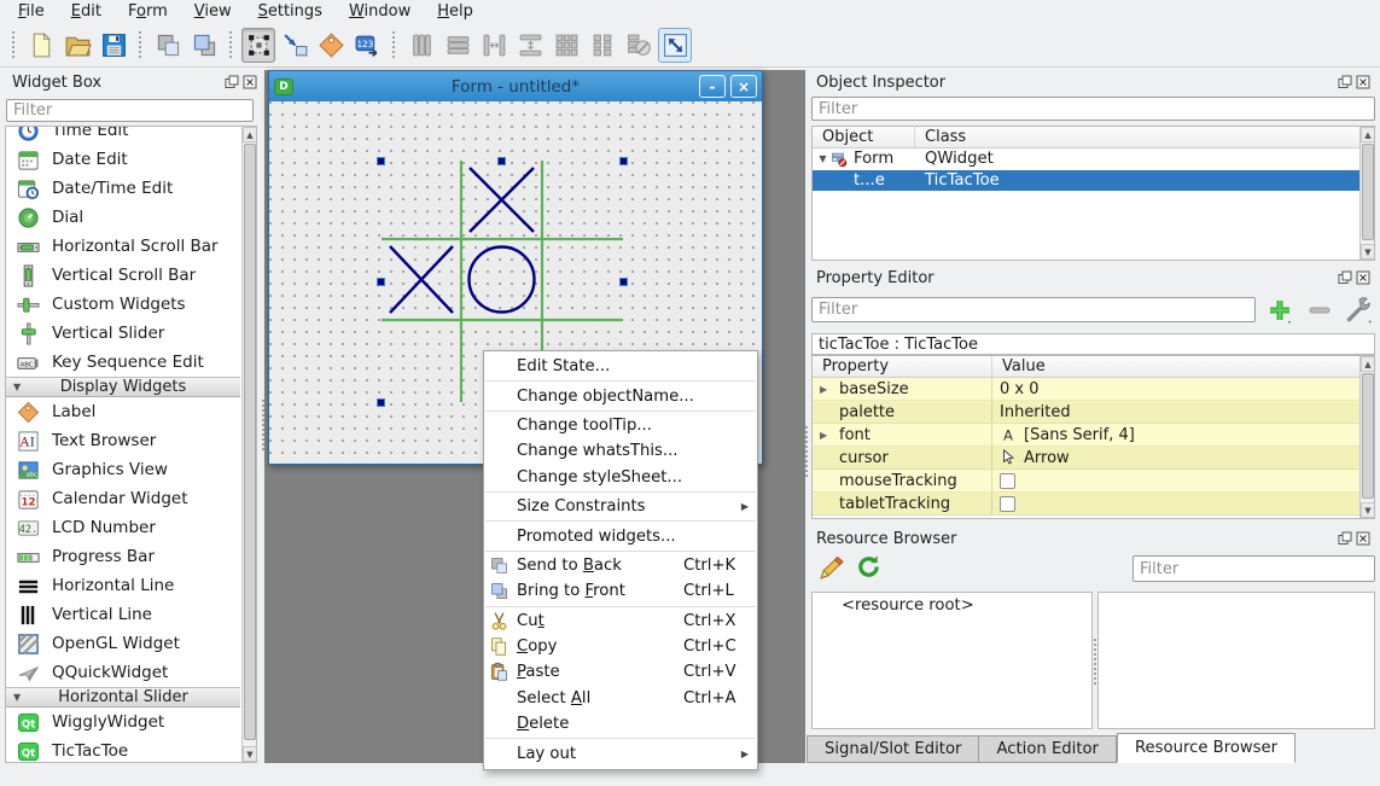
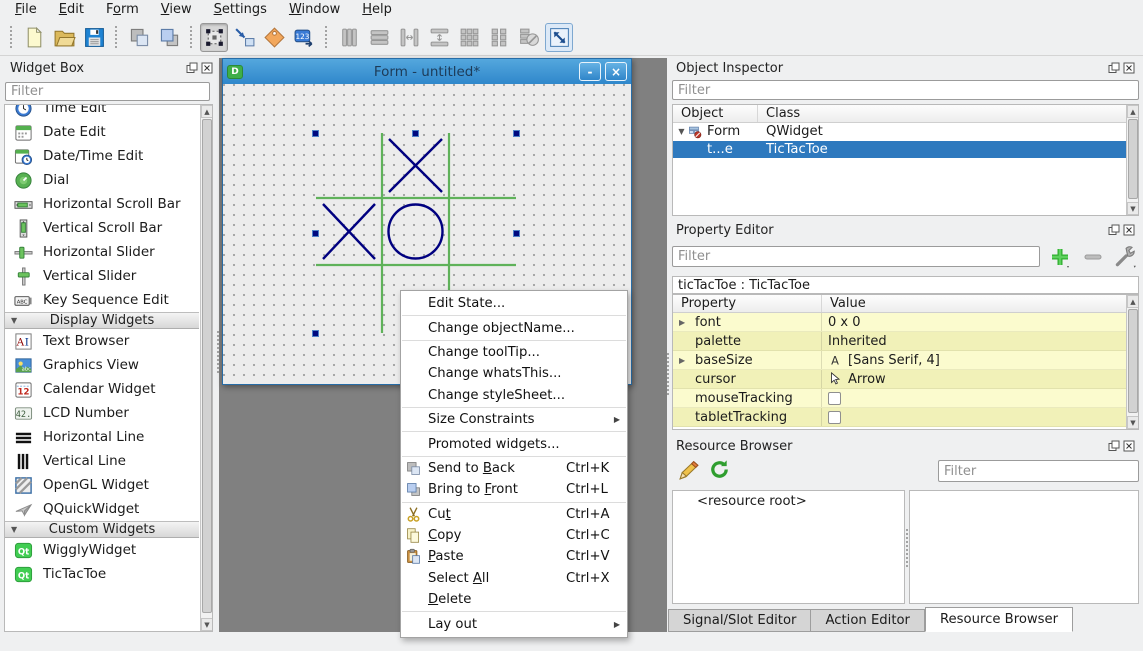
  File
  Edit
  Form
  View
  Settings
  Window
  Help
  123
  Widget Box
  Filter
  Time Edit
  Date Edit
  Date/Time Edit
  Dial
  Horizontal Scroll Bar
  Vertical Scroll Bar
- Custom Widgets
+ Horizontal Slider
  Vertical Slider
  Key Sequence Edit
  ▼
  Display Widgets
- Label
  A
  I
  Text Browser
  Graphics View
  12
  Calendar Widget
  42.
  LCD Number
- Progress Bar
  Horizontal Line
  Vertical Line
  OpenGL Widget
  QQuickWidget
  ▼
- Horizontal Slider
+ Custom Widgets
  Qt
  WigglyWidget
  Qt
  TicTacToe
  ▲
  ▼
  Form - untitled*
  D
  -
  ×
  Edit State...
  Change objectName...
  Change toolTip...
  Change whatsThis...
  Change styleSheet...
  Size Constraints
  ▶
  Promoted widgets...
  Send to Back
  Ctrl+K
  Bring to Front
  Ctrl+L
  Cut
- Ctrl+X
+ Ctrl+A
  Copy
  Ctrl+C
  Paste
  Ctrl+V
  Select All
- Ctrl+A
+ Ctrl+X
  Delete
  Lay out
  ▶
  Object Inspector
  Filter
  Object
  Class
  ▼
  Form
  QWidget
  t...e
  TicTacToe
  ▲
  ▼
  Property Editor
  Filter
  ticTacToe : TicTacToe
  Property
  Value
  ▶
- baseSize
+ font
  0 x 0
  palette
  Inherited
  ▶
- font
+ baseSize
  A
  [Sans Serif, 4]
  cursor
  Arrow
  mouseTracking
  tabletTracking
  ▲
  ▼
  Resource Browser
  Filter
  <resource root>
  Signal/Slot Editor
  Action Editor
  Resource Browser
